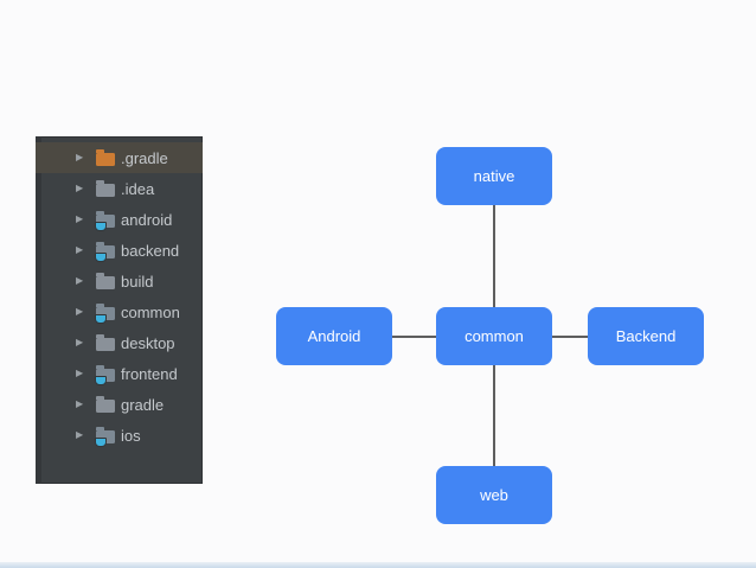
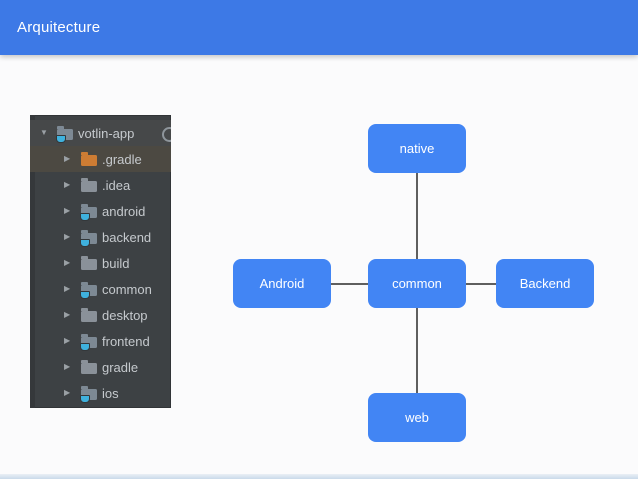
+ Arquitecture
+ ▼
+ votlin-app
  ▶
  .gradle
  ▶
  .idea
  ▶
  android
  ▶
  backend
  ▶
  build
  ▶
  common
  ▶
  desktop
  ▶
  frontend
  ▶
  gradle
  ▶
  ios
  native
  Android
  common
  Backend
  web
